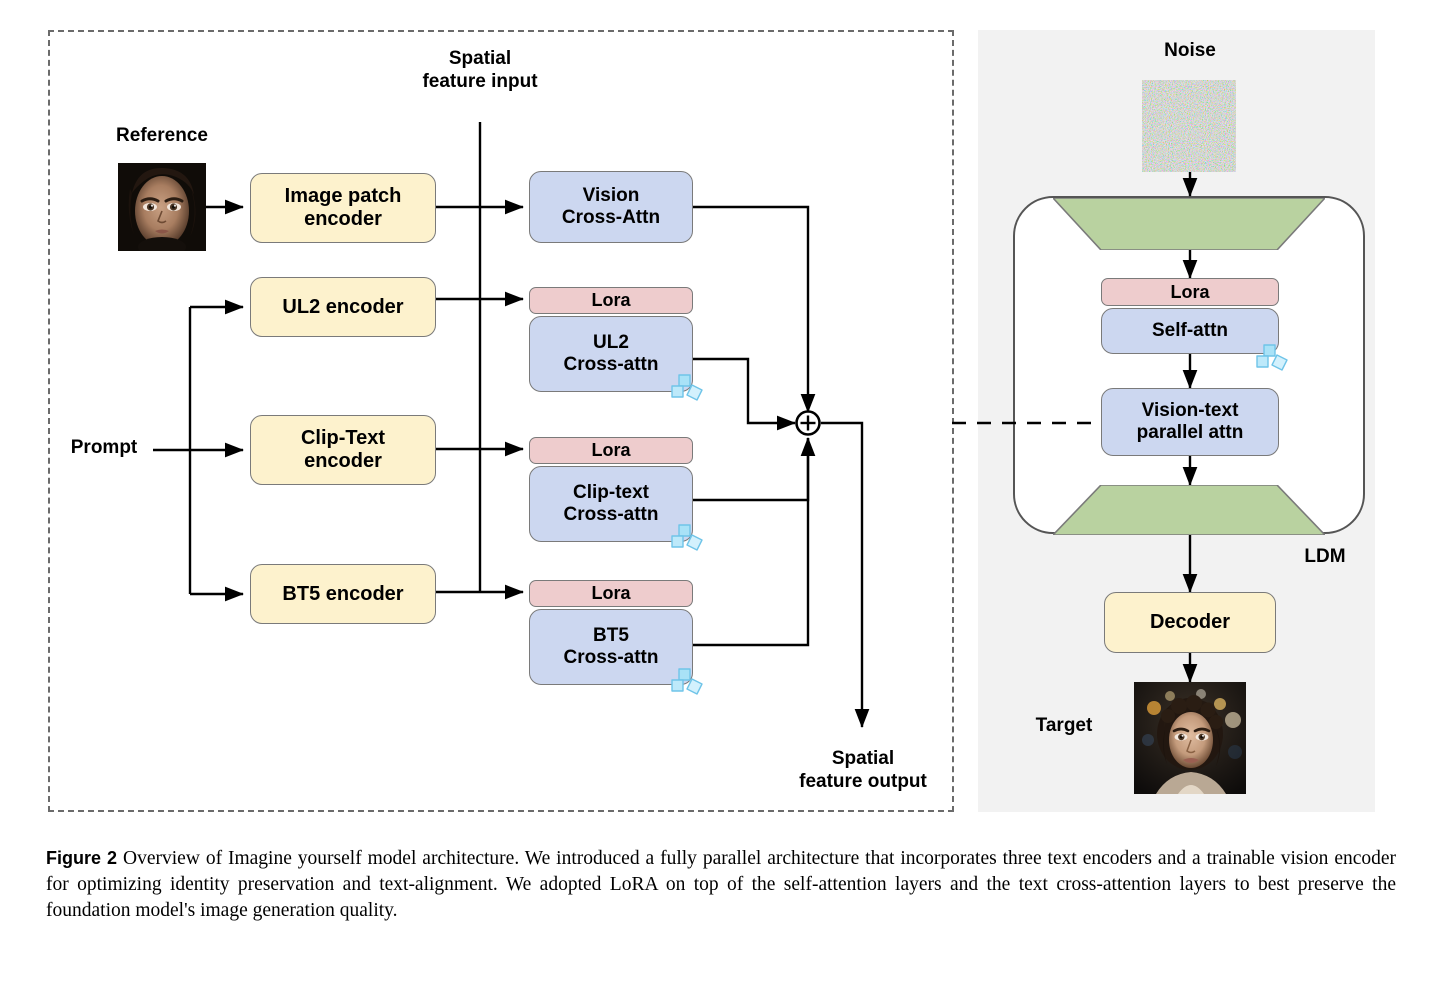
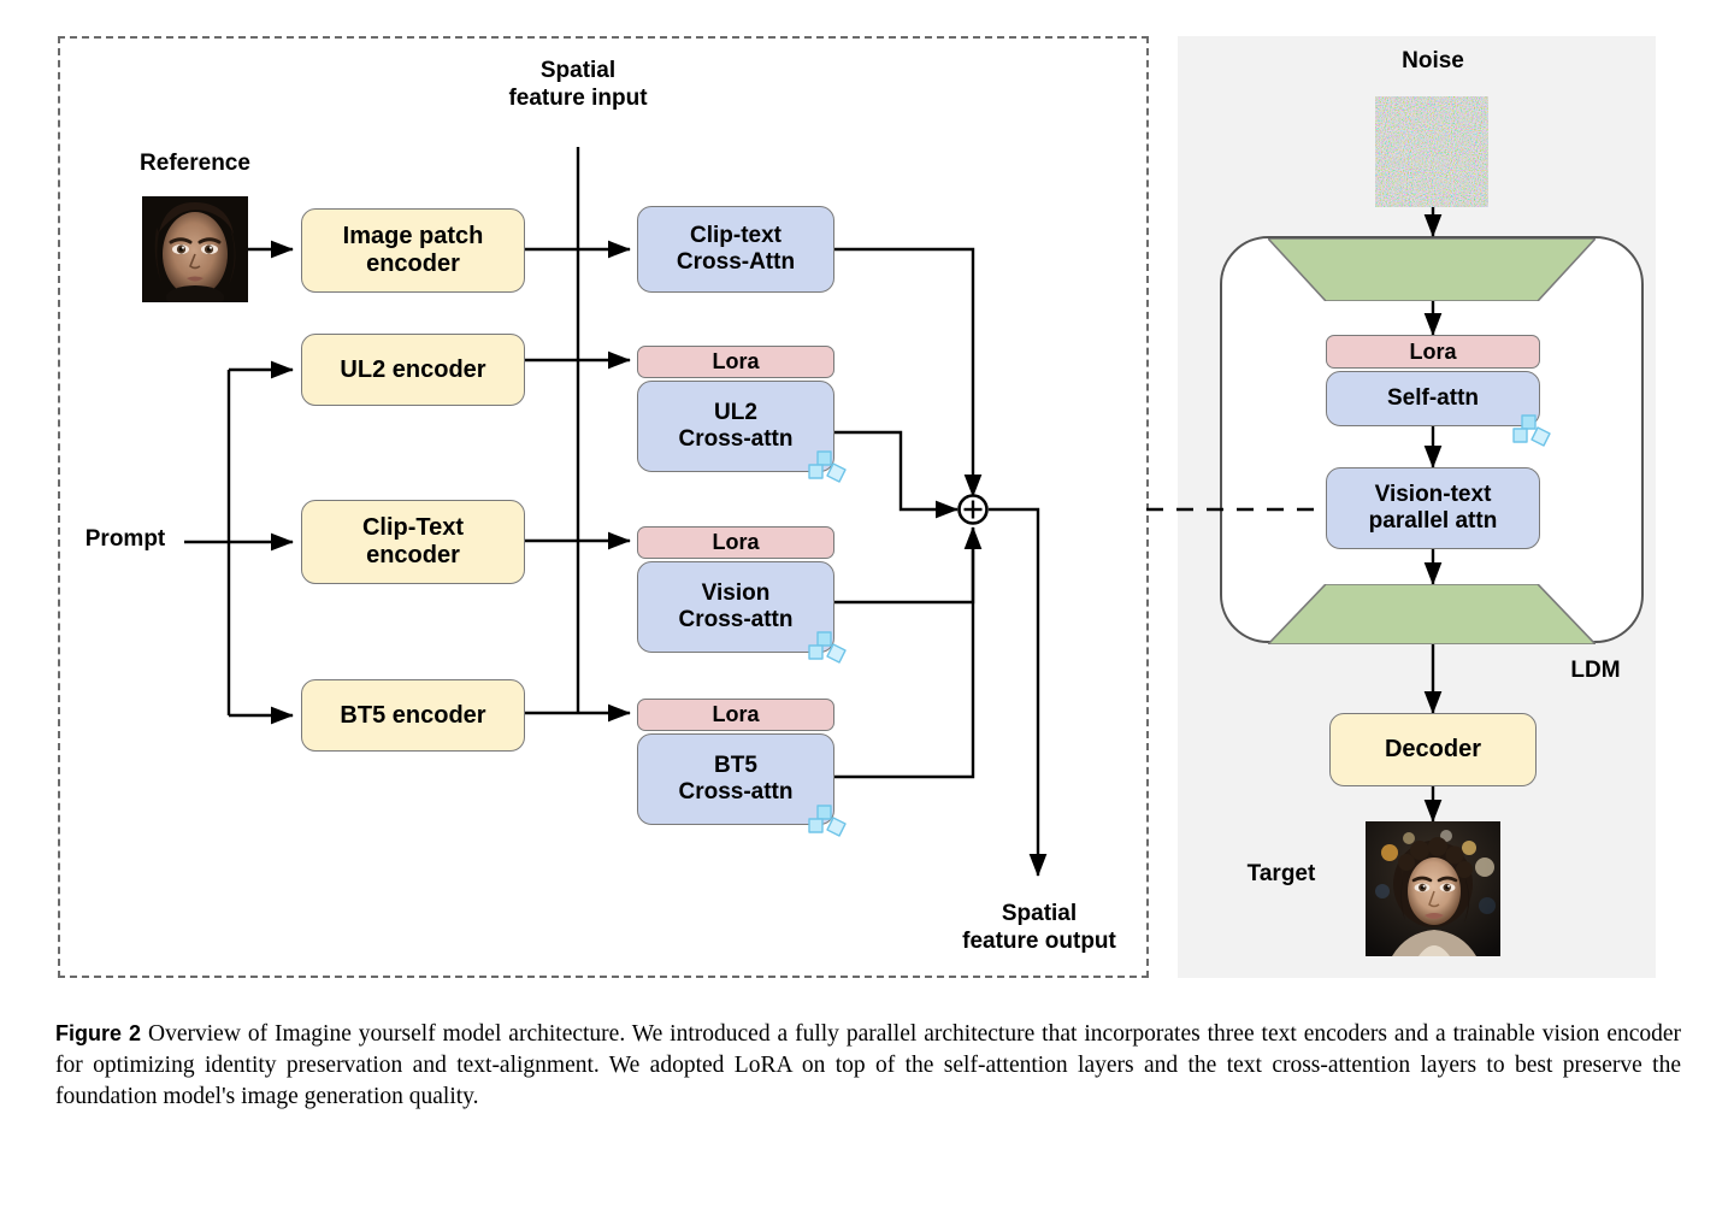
  Spatial
  feature input
  Reference
  Prompt
  Spatial
  feature output
  Noise
  Target
  LDM
  Image patch
  encoder
  UL2 encoder
  Clip-Text
  encoder
  BT5 encoder
- Vision
+ Clip-text
  Cross-Attn
  Lora
  UL2
  Cross-attn
  Lora
- Clip-text
+ Vision
  Cross-attn
  Lora
  BT5
  Cross-attn
  Lora
  Self-attn
  Vision-text
  parallel attn
  Decoder
  Figure 2 Overview of Imagine yourself model architecture. We introduced a fully parallel architecture that incorporates three text encoders and a trainable vision encoder for optimizing identity preservation and text-alignment. We adopted LoRA on top of the self-attention layers and the text cross-attention layers to best preserve the foundation model's image generation quality.
